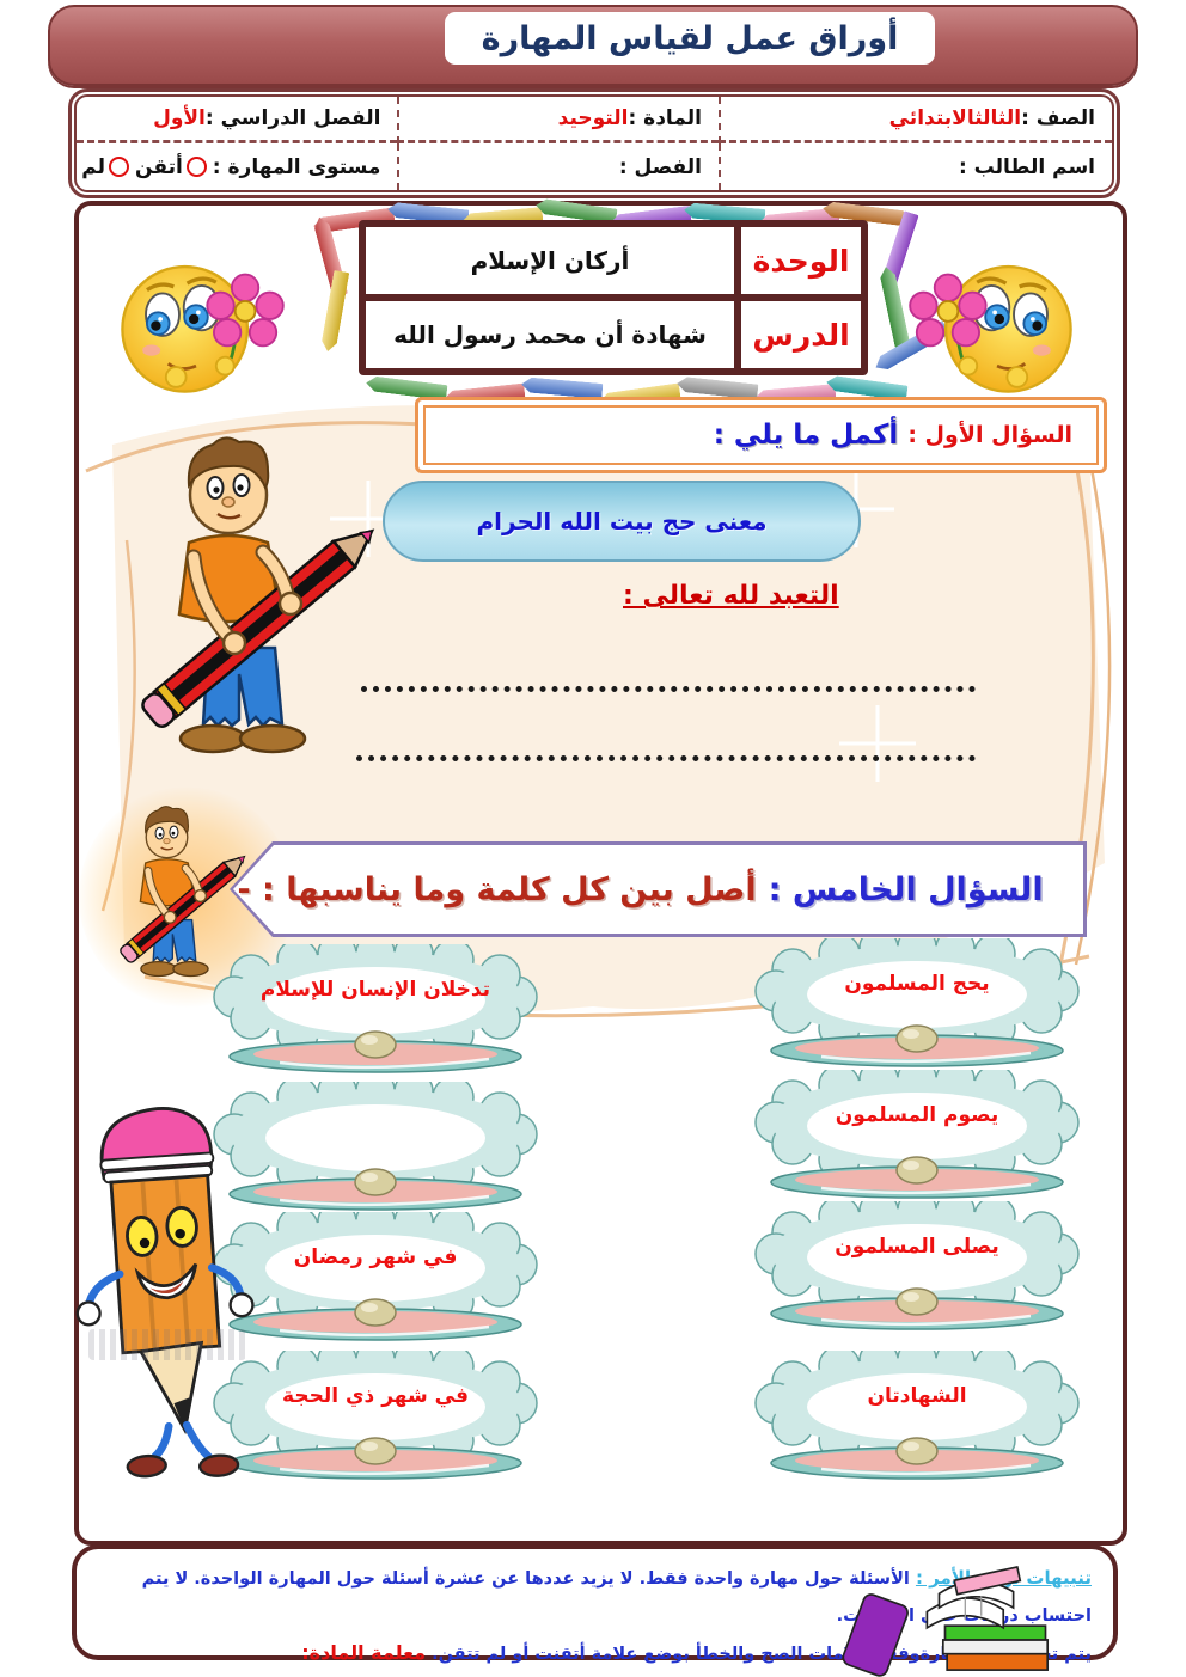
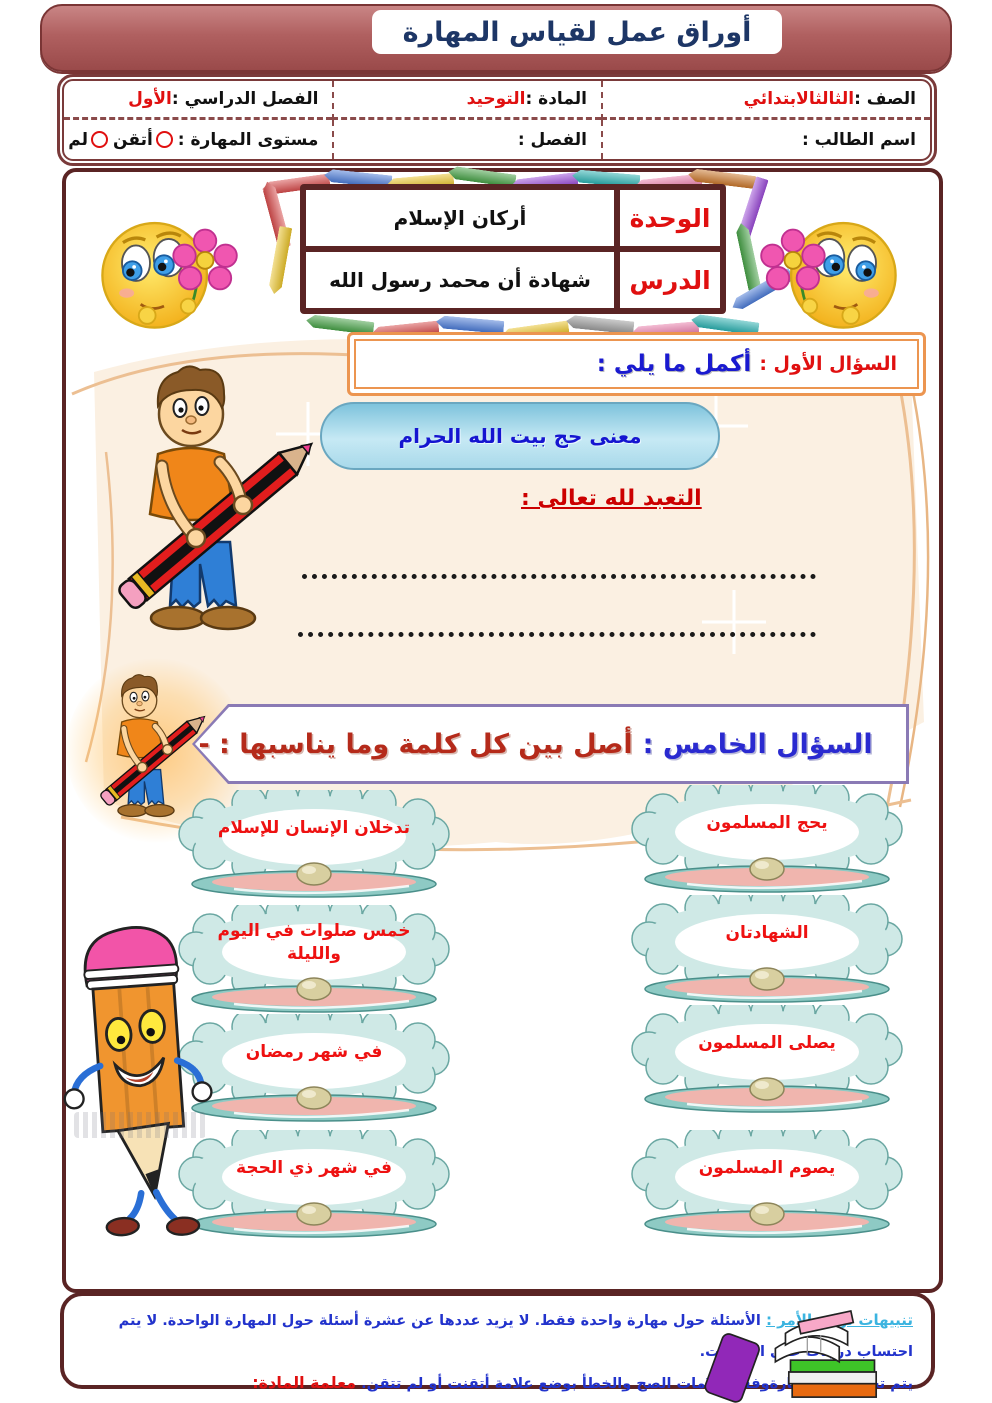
  أوراق عمل لقياس المهارة
  الصف :
  الثالثالابتدائي
  المادة :
  التوحيد
  الفصل الدراسي :
  الأول
  اسم الطالب :
  الفصل :
  مستوى المهارة :
  أتقن
  الوحدة
  أركان الإسلام
  الدرس
  شهادة أن محمد رسول الله
  السؤال الأول :
  أكمل ما يلي :
  معنى حج بيت الله الحرام
  التعبد لله تعالى :
  السؤال الخامس :
  أصل بين كل كلمة وما يناسبها : -
  يحج المسلمون
- يصوم المسلمون
+ الشهادتان
  يصلى المسلمون
- الشهادتان
+ يصوم المسلمون
  تدخلان الإنسان للإسلام
+ خمس صلوات في اليوم والليلة
  في شهر رمضان
  في شهر ذي الحجة
  تنبيهاتلأمر : الأسئلة حول مهارة واحدة فقط. لا يزيد عددها عن عشرة أسئلة حول المهارة الواحدة. لا يتم احتساب در ات.
  يتم ترةوفمات الصح والخطأ بوضع علامة أتقنت أو لم تتقن. معلمة المادة:
